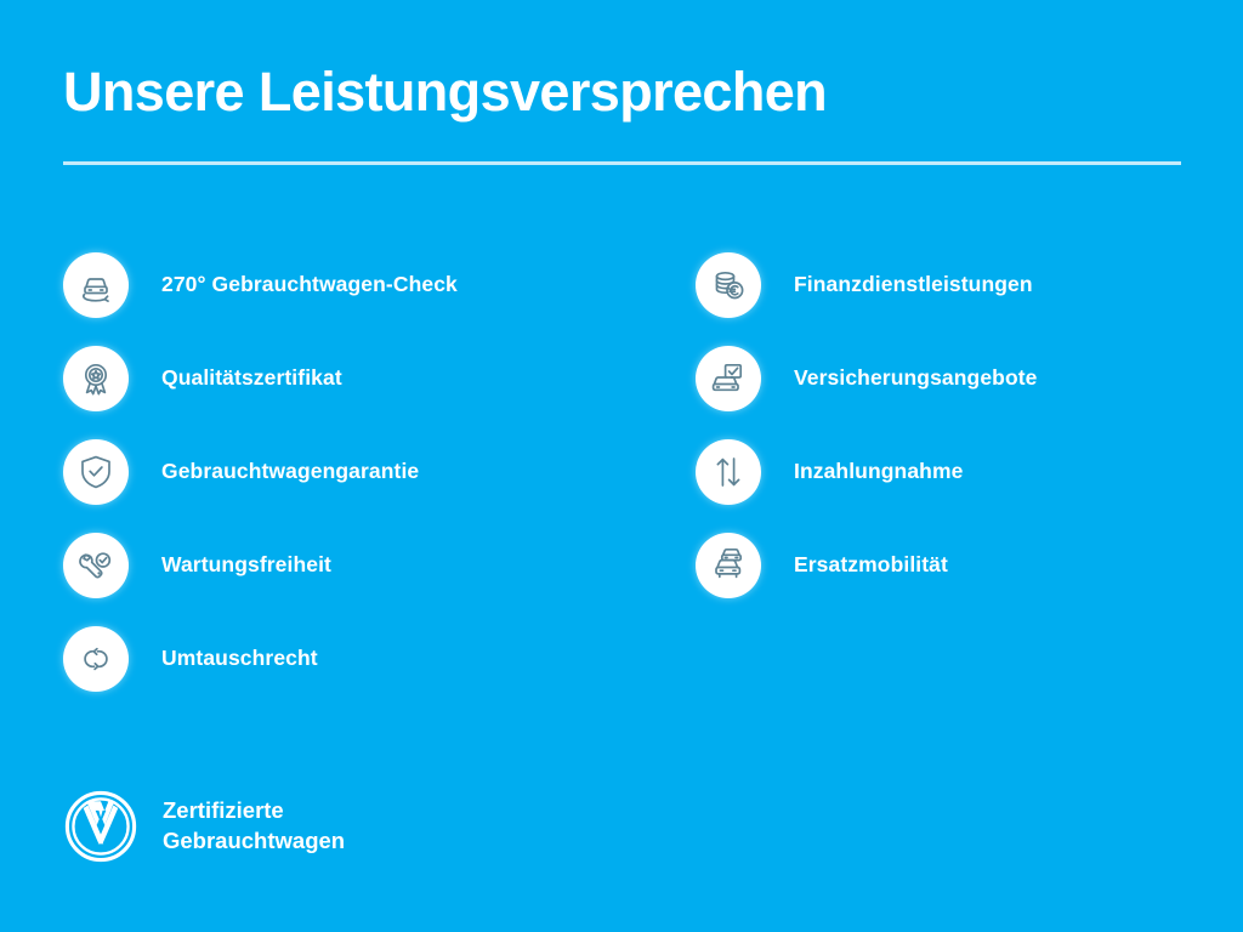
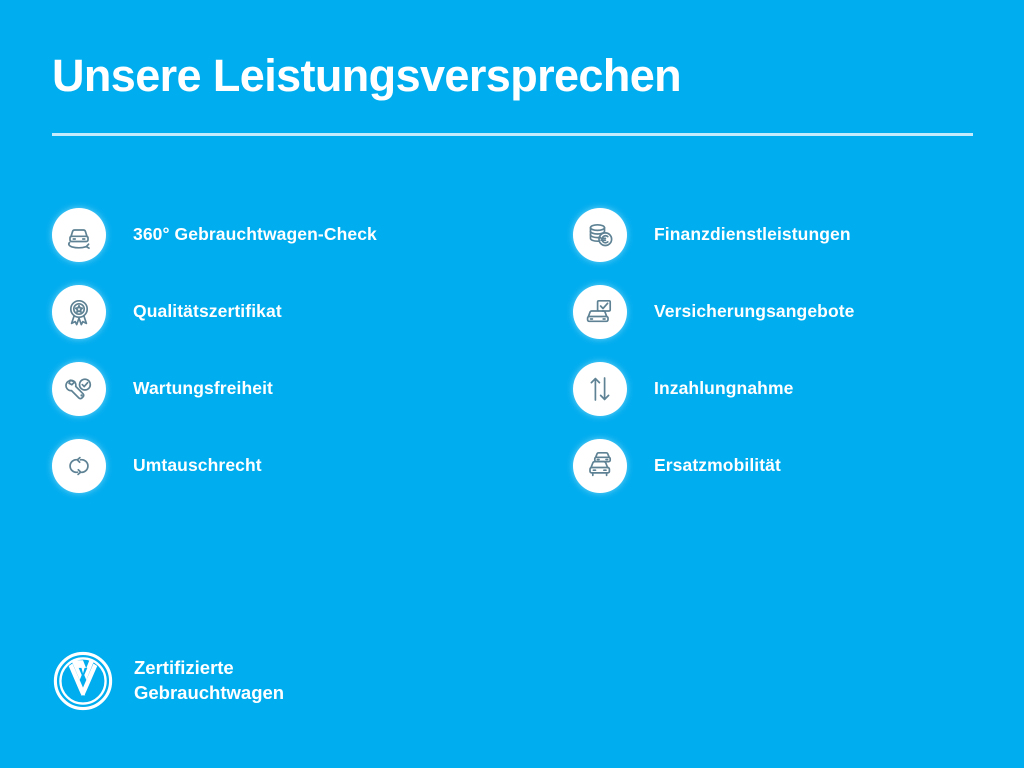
  Unsere Leistungsversprechen
- 270° Gebrauchtwagen-Check
+ 360° Gebrauchtwagen-Check
  Qualitätszertifikat
- Gebrauchtwagengarantie
  Wartungsfreiheit
  Umtauschrecht
  Finanzdienstleistungen
  Versicherungsangebote
  Inzahlungnahme
  Ersatzmobilität
  Zertifizierte
  Gebrauchtwagen
